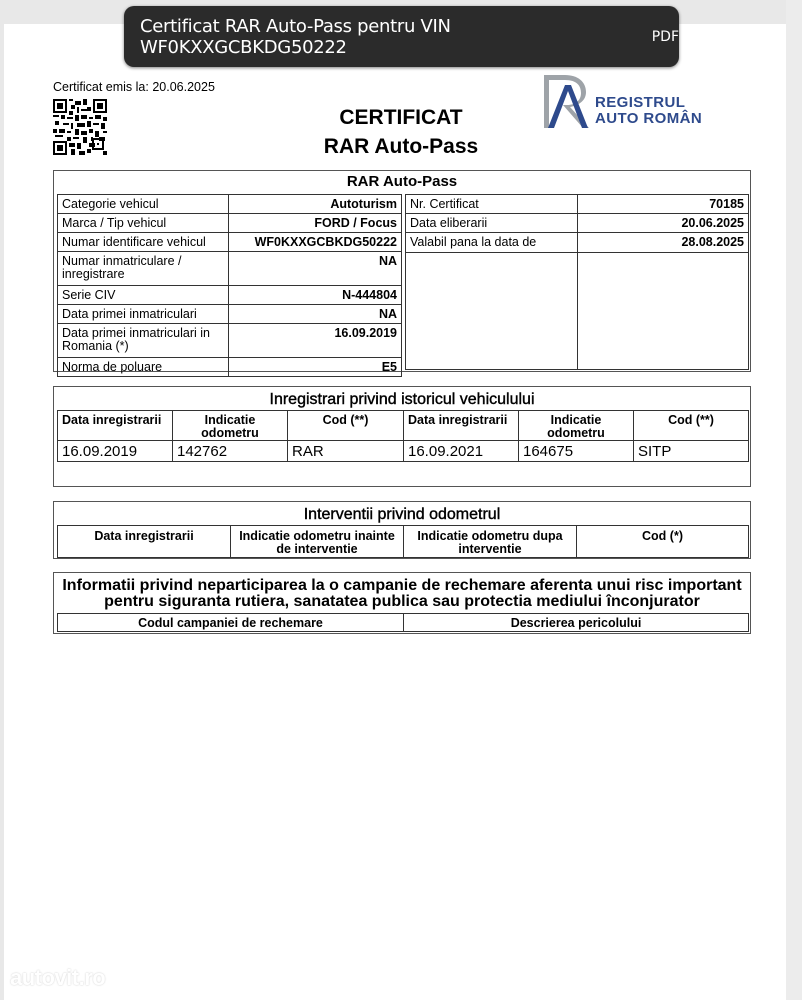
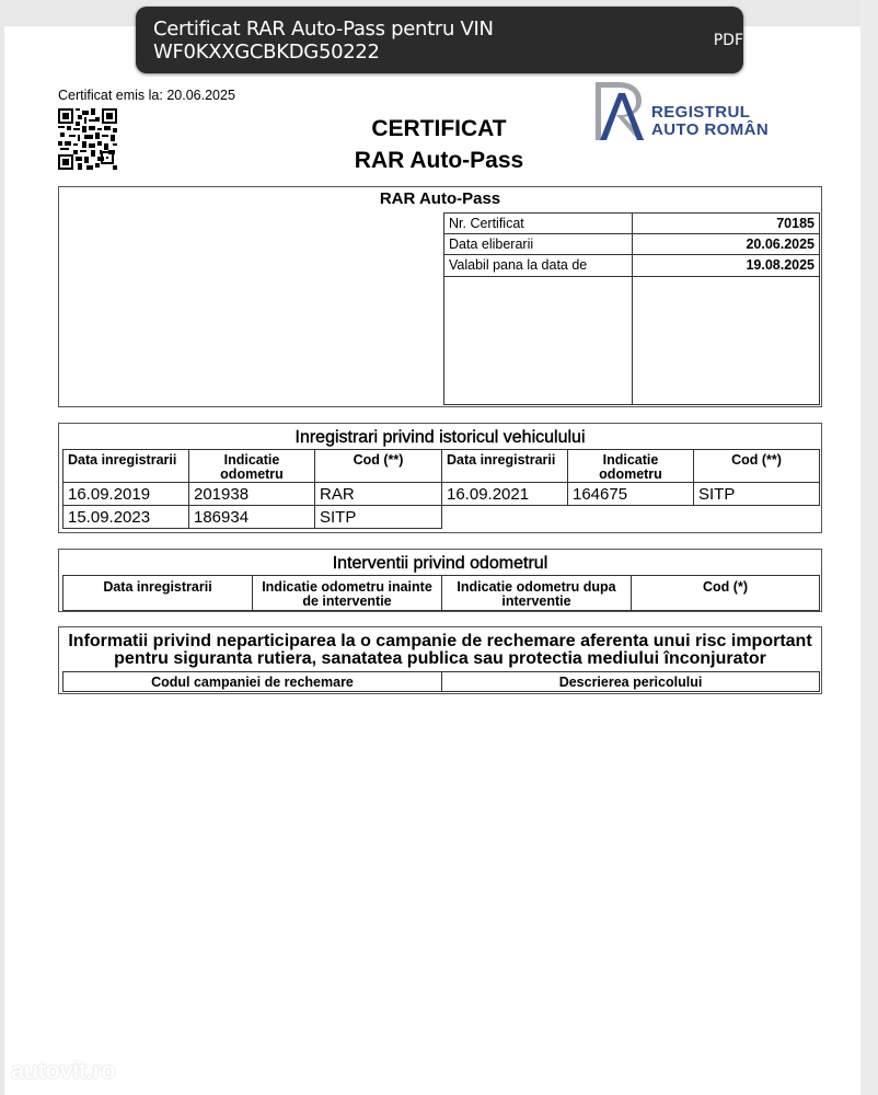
  Certificat RAR Auto-Pass pentru VIN WF0KXXGCBKDG50222
  PDF
  Certificat emis la: 20.06.2025
  CERTIFICAT
  RAR Auto-Pass
  REGISTRUL
  AUTO ROMÂN
  RAR Auto-Pass
- Categorie vehicul	Autoturism
- Marca / Tip vehicul	FORD / Focus
- Numar identificare vehicul	WF0KXXGCBKDG50222
- Numar inmatriculare / inregistrare	NA
- Serie CIV	N-444804
- Data primei inmatriculari	NA
- Data primei inmatriculari in Romania (*)	16.09.2019
- Norma de poluare	E5
  Nr. Certificat	70185
  Data eliberarii	20.06.2025
- Valabil pana la data de	28.08.2025
+ Valabil pana la data de	19.08.2025
  Inregistrari privind istoricul vehiculului
  Data inregistrarii	Indicatie odometru	Cod (**)	Data inregistrarii	Indicatie odometru	Cod (**)
- 16.09.2019	142762	RAR	16.09.2021	164675	SITP
+ 16.09.2019	201938	RAR	16.09.2021	164675	SITP
+ 15.09.2023	186934	SITP
  Interventii privind odometrul
  Data inregistrarii	Indicatie odometru inainte de interventie	Indicatie odometru dupa interventie	Cod (*)
  Informatii privind neparticiparea la o campanie de rechemare aferenta unui risc important pentru siguranta rutiera, sanatatea publica sau protectia mediului înconjurator
  Codul campaniei de rechemare	Descrierea pericolului
  autovit.ro
